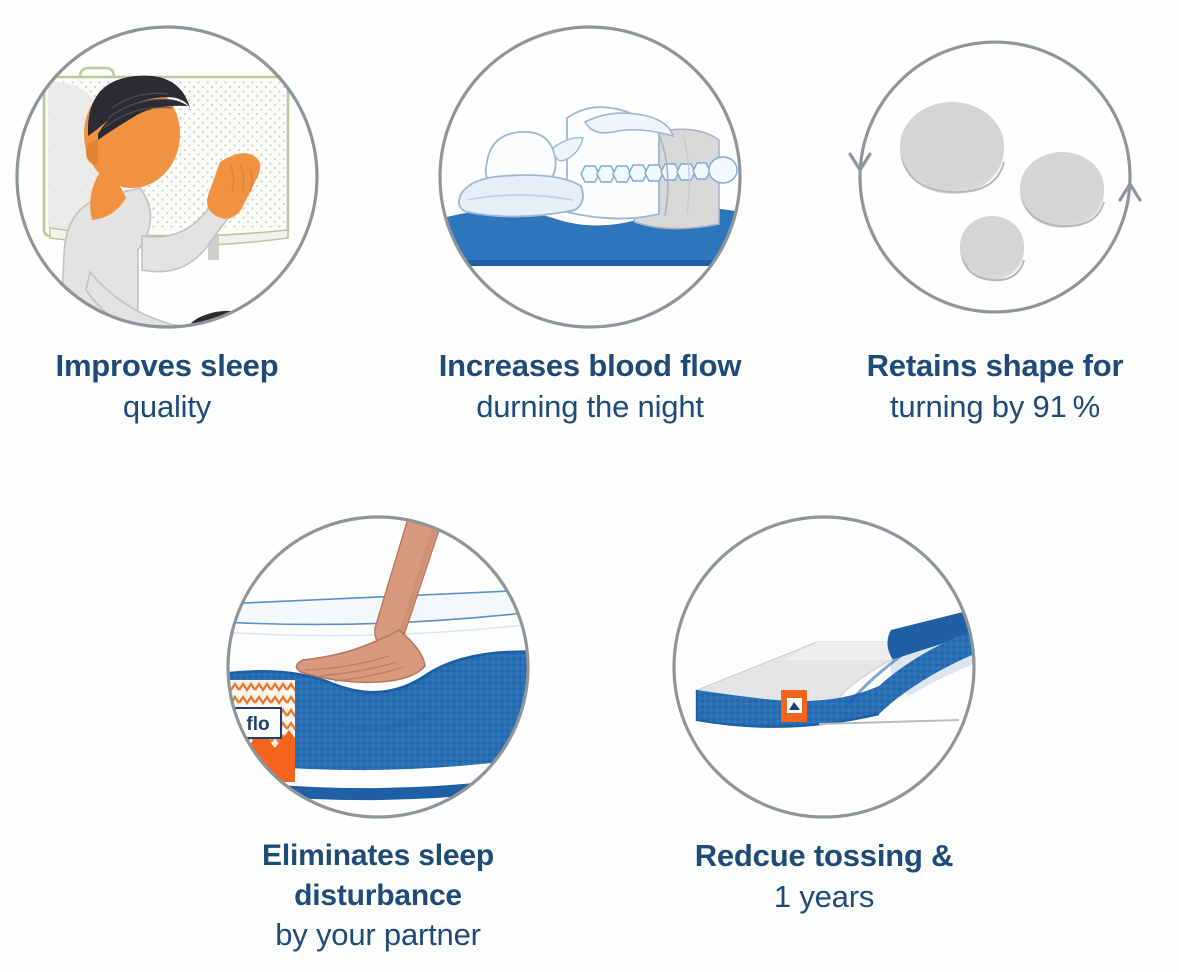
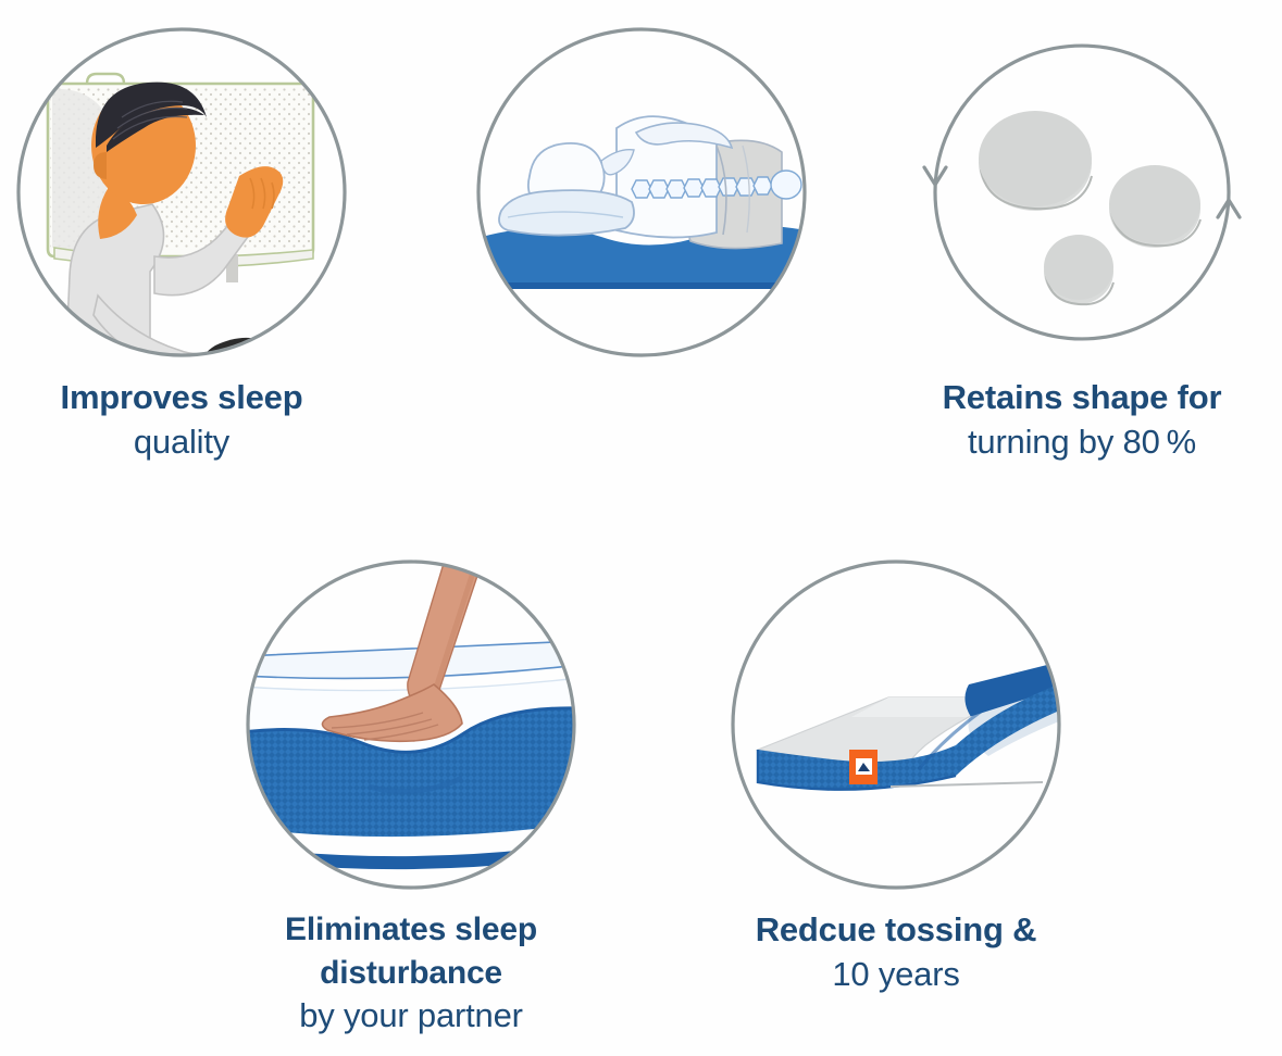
  Improves sleep
  quality
- Increases blood flow
- durning the night
  Retains shape for
- turning by 91 %
+ turning by 80 %
- flo
  Eliminates sleep disturbance
  by your partner
  Redcue tossing &
- 1 years
+ 10 years
